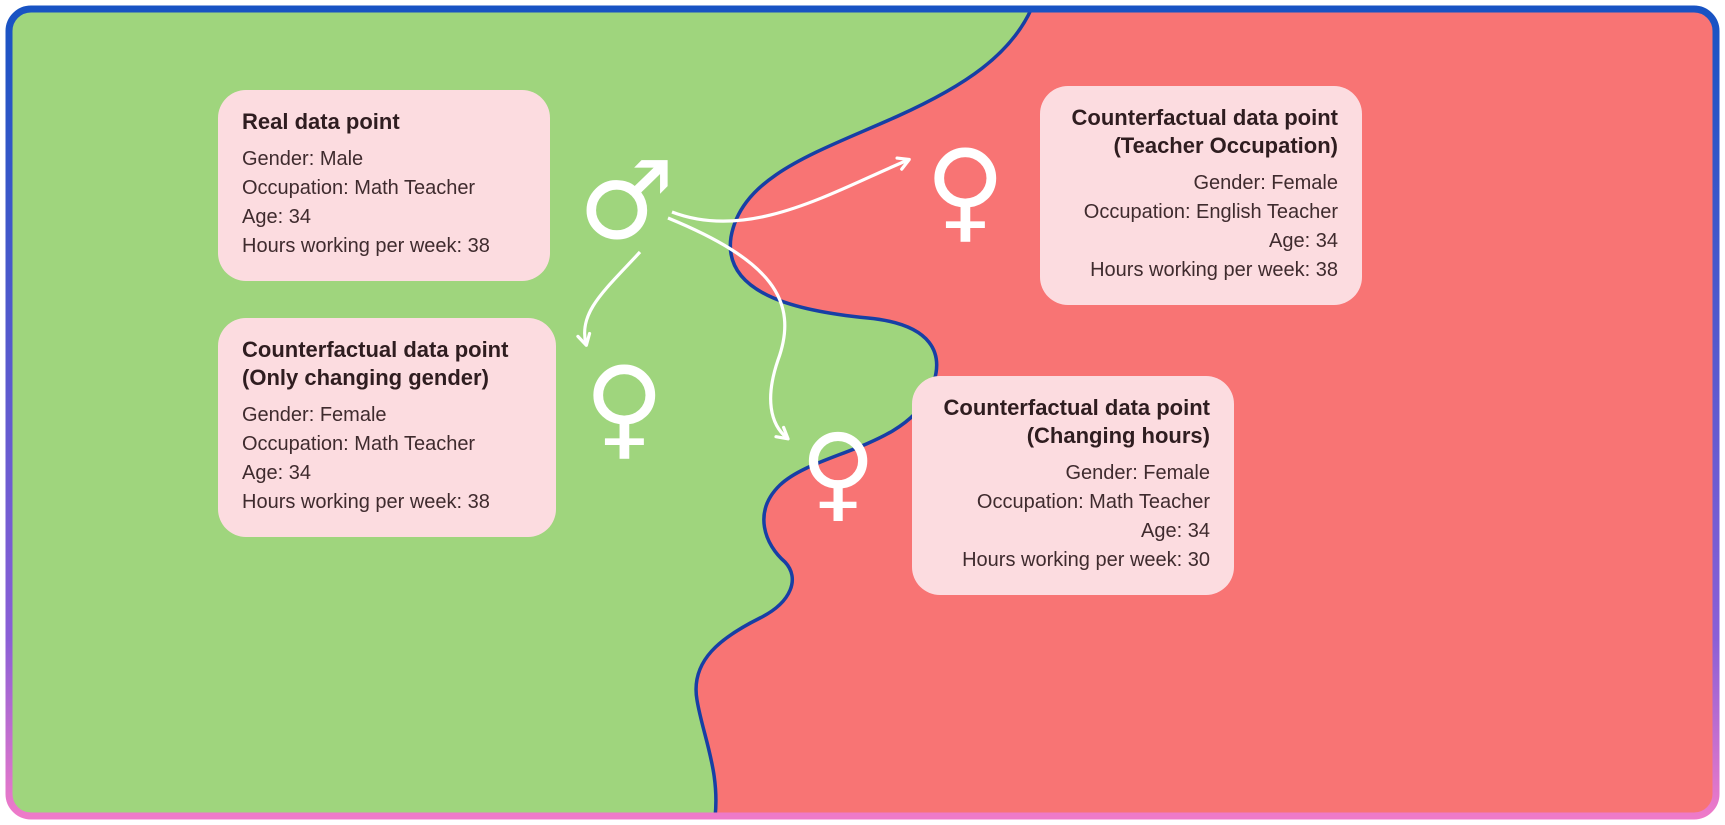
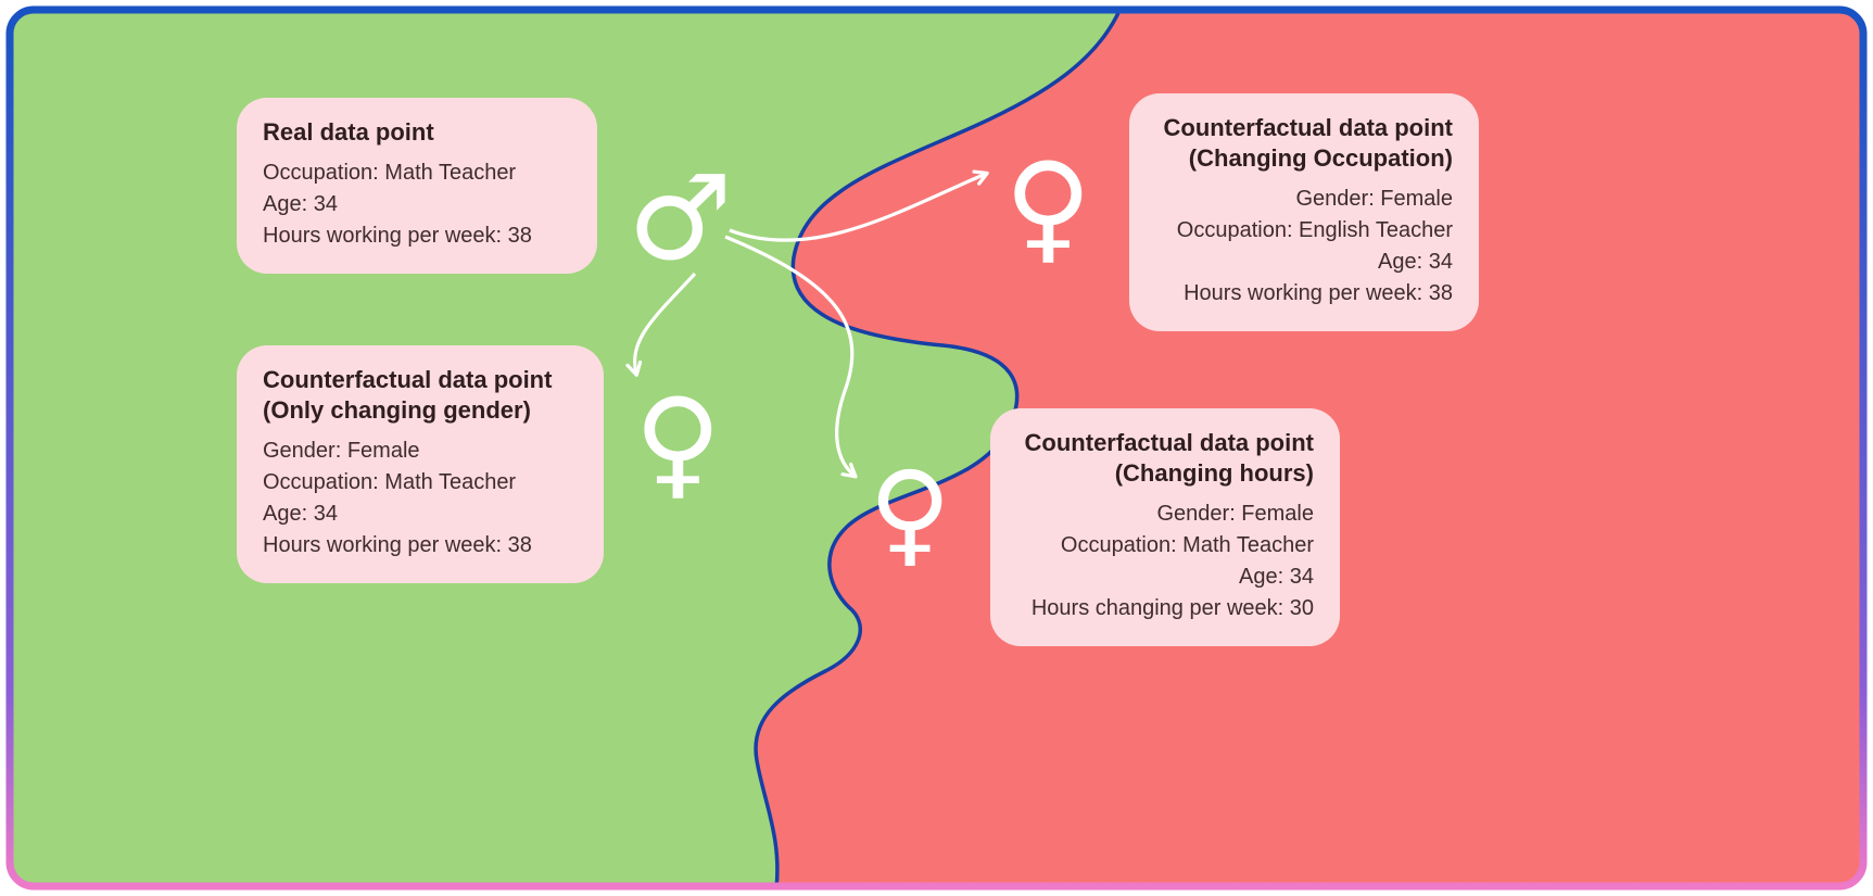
  Real data point
- Gender: Male
  Occupation: Math Teacher
  Age: 34
  Hours working per week: 38
  Counterfactual data point (Only changing gender)
  Gender: Female
  Occupation: Math Teacher
  Age: 34
  Hours working per week: 38
- Counterfactual data point (Teacher Occupation)
+ Counterfactual data point (Changing Occupation)
  Gender: Female
  Occupation: English Teacher
  Age: 34
  Hours working per week: 38
  Counterfactual data point (Changing hours)
  Gender: Female
  Occupation: Math Teacher
  Age: 34
- Hours working per week: 30
+ Hours changing per week: 30
  ♂
  ♀
  ♀
  ♀
